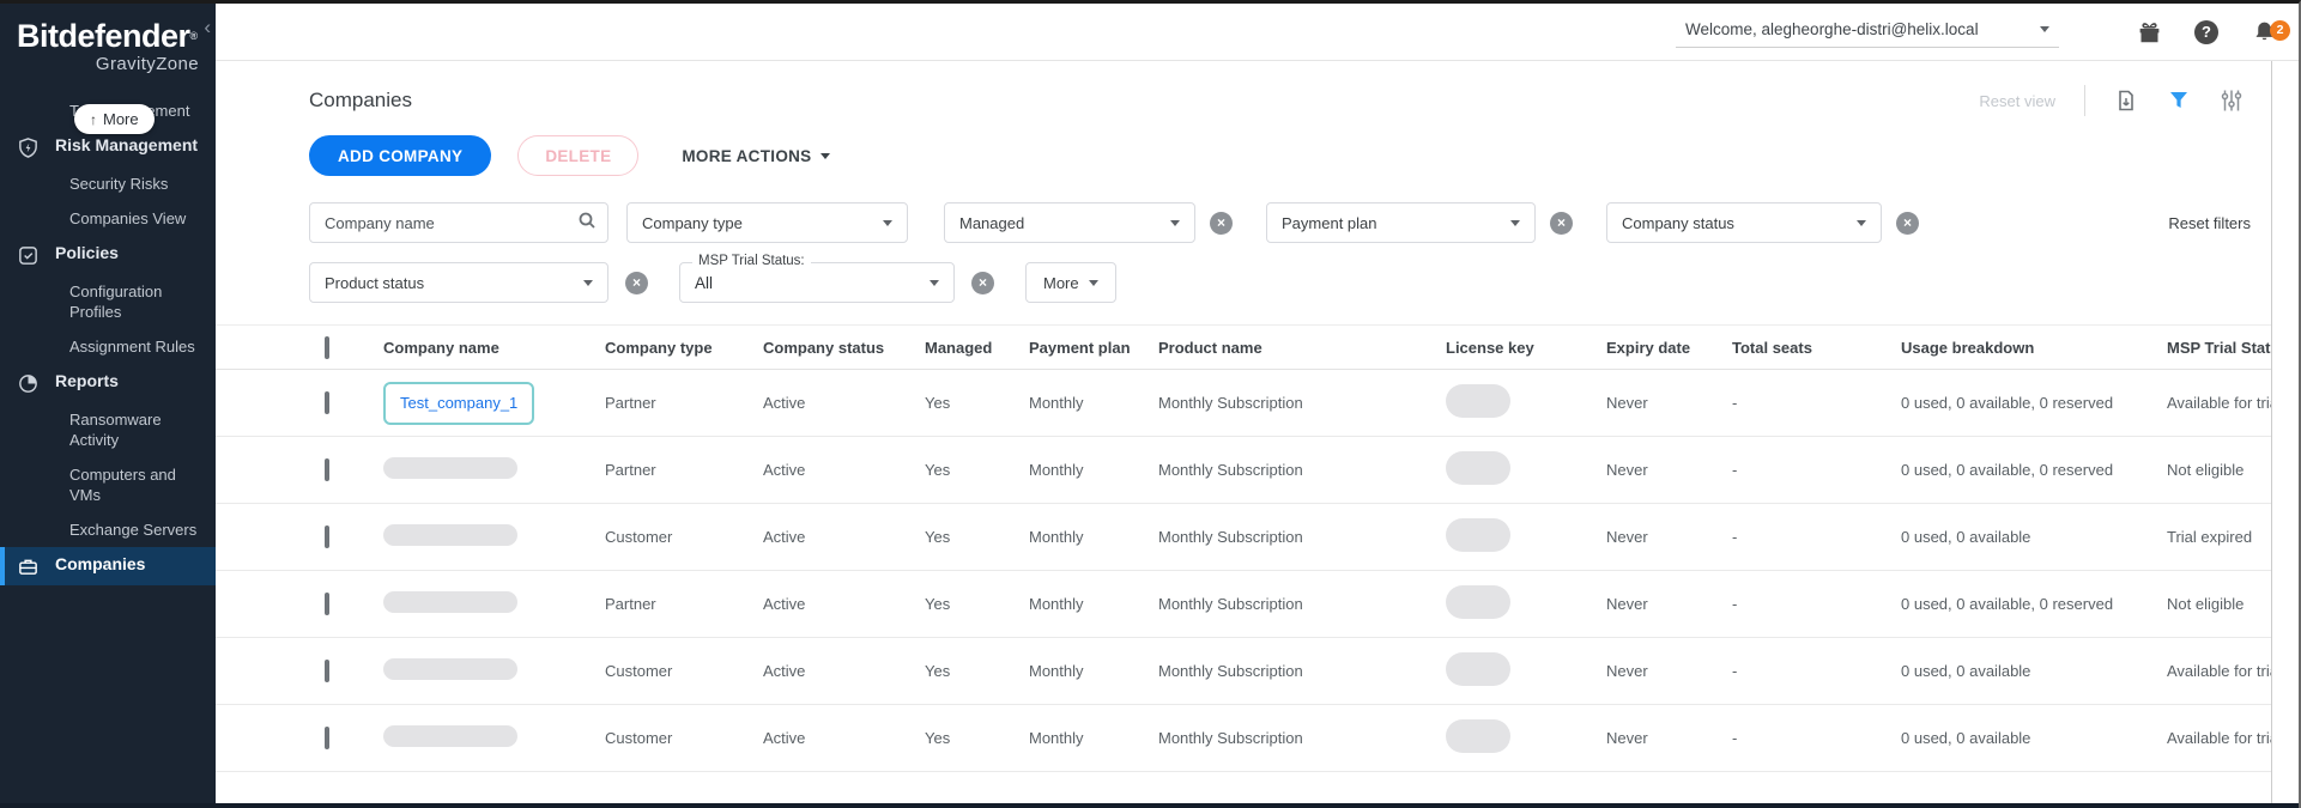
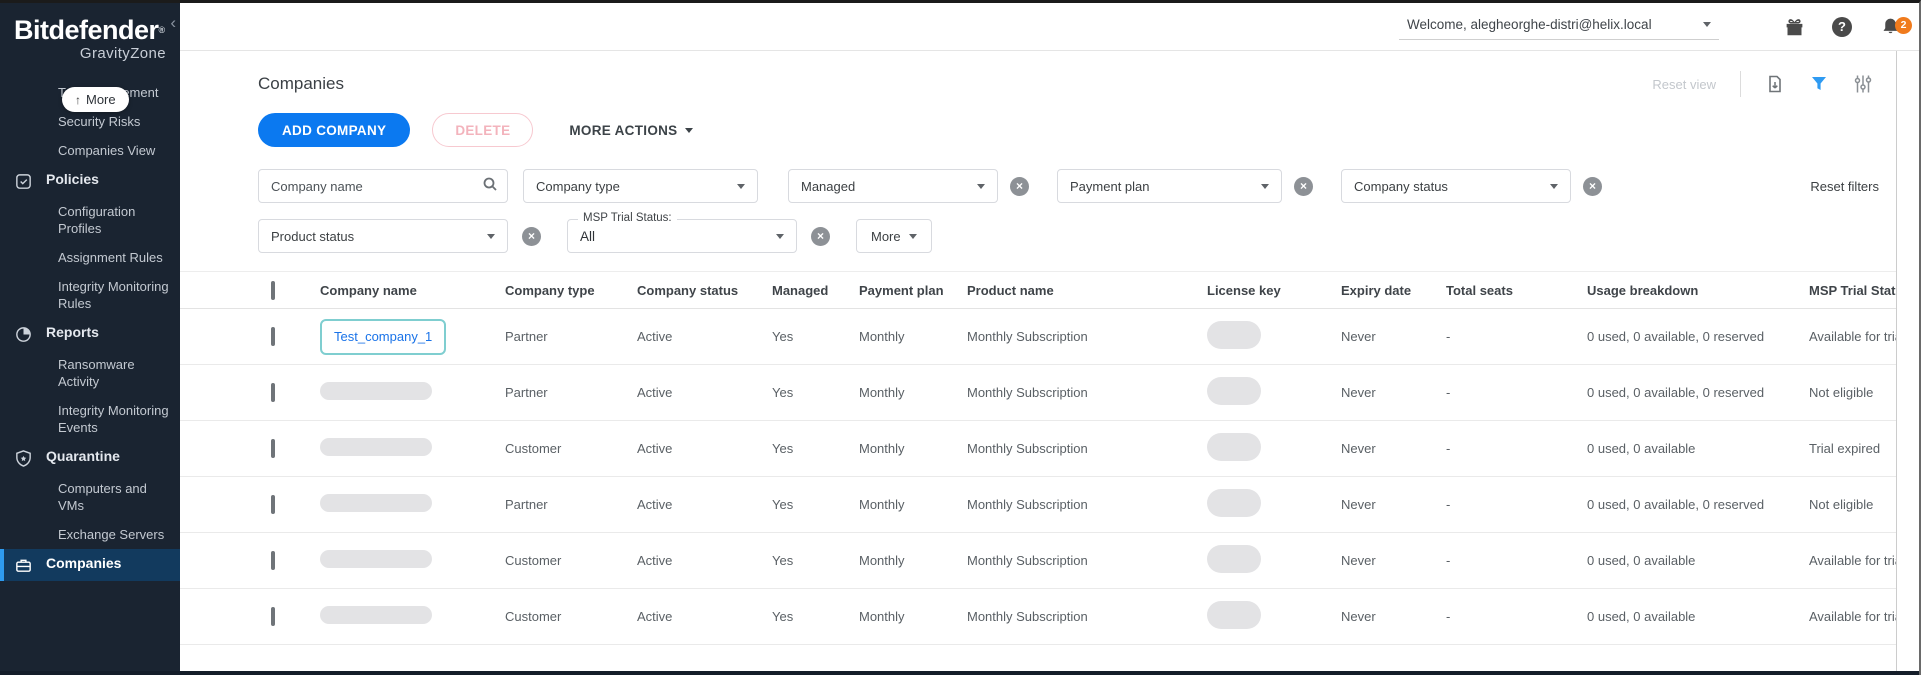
  Bitdefender®
  GravityZone
  ‹
- Risk Management
  Security Risks
  Companies View
  Policies
  Configuration Profiles
  Assignment Rules
+ Integrity Monitoring Rules
  Reports
  Ransomware Activity
+ Integrity Monitoring Events
+ Quarantine
  Computers and VMs
  Exchange Servers
  Companies
  ↑
  More
  Welcome, alegheorghe-distri@helix.local
  ?
  2
  Companies
  Reset view
  ADD COMPANY
  DELETE
  MORE ACTIONS
  Company name
  Company type
  Managed
  ×
  Payment plan
  ×
  Company status
  ×
  Reset filters
  Product status
  ×
  MSP Trial Status:
  All
  ×
  More
  Company name
  Company type
  Company status
  Managed
  Payment plan
  Product name
  License key
  Expiry date
  Total seats
  Usage breakdown
  MSP Trial Stat
  Test_company_1
  Partner
  Active
  Yes
  Monthly
  Monthly Subscription
  Never
  -
  0 used, 0 available, 0 reserved
  Available for tri
  Partner
  Active
  Yes
  Monthly
  Monthly Subscription
  Never
  -
  0 used, 0 available, 0 reserved
  Not eligible
  Customer
  Active
  Yes
  Monthly
  Monthly Subscription
  Never
  -
  0 used, 0 available
  Trial expired
  Partner
  Active
  Yes
  Monthly
  Monthly Subscription
  Never
  -
  0 used, 0 available, 0 reserved
  Not eligible
  Customer
  Active
  Yes
  Monthly
  Monthly Subscription
  Never
  -
  0 used, 0 available
  Available for tri
  Customer
  Active
  Yes
  Monthly
  Monthly Subscription
  Never
  -
  0 used, 0 available
  Available for tri
